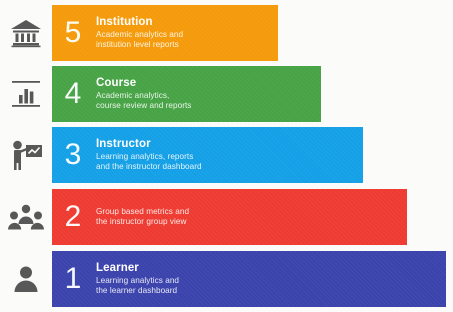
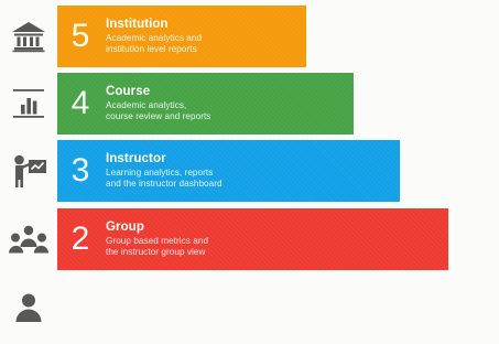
  5
  Institution
  Academic analytics and
  institution level reports
  4
  Course
  Academic analytics,
  course review and reports
  3
  Instructor
  Learning analytics, reports
  and the instructor dashboard
  2
+ Group
  Group based metrics and
  the instructor group view
- 1
- Learner
- Learning analytics and
- the learner dashboard
